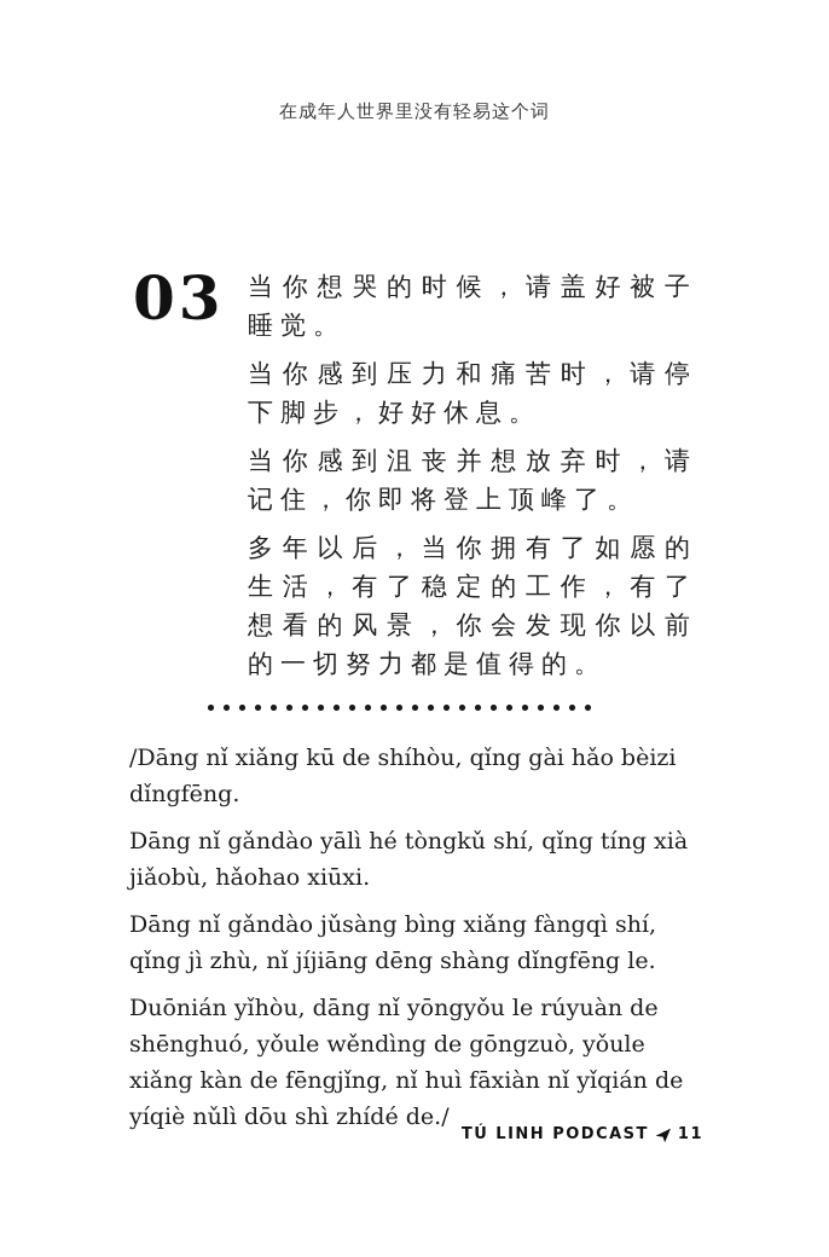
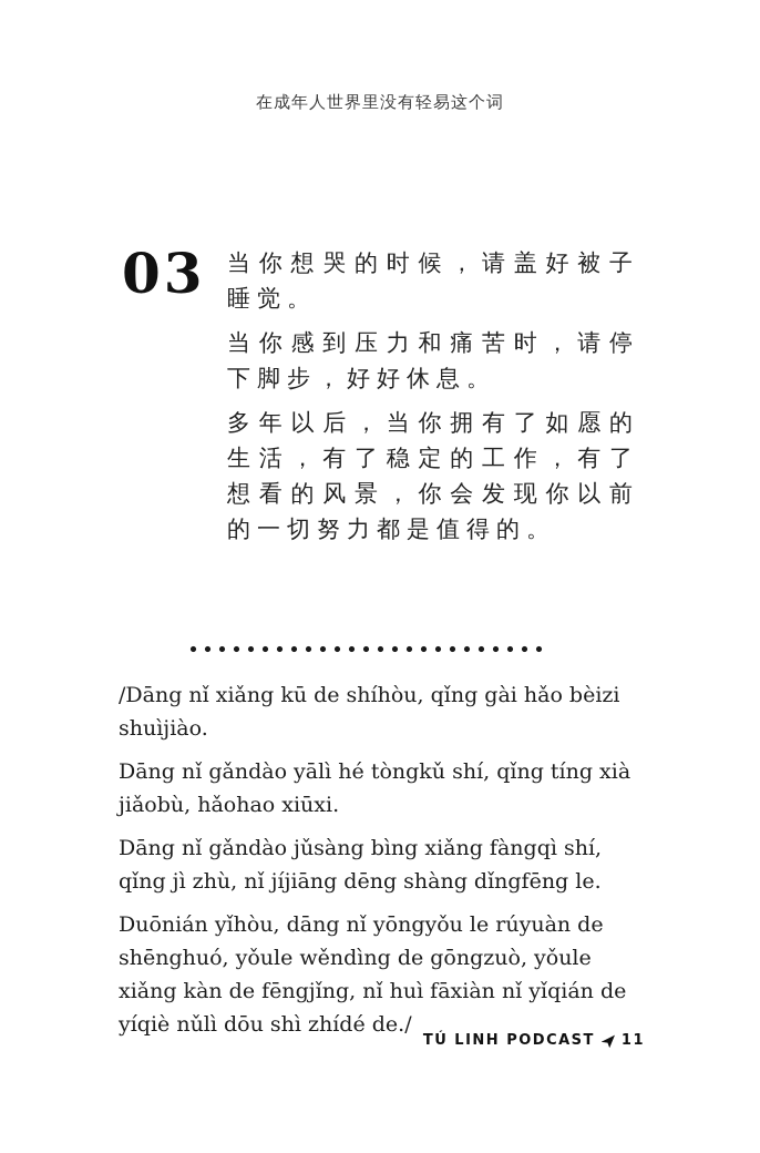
  在成年人世界里没有轻易这个词
  03
  当你想哭的时候，请盖好被子睡觉。
  当你感到压力和痛苦时，请停下脚步，好好休息。
- 当你感到沮丧并想放弃时，请记住，你即将登上顶峰了。
  多年以后，当你拥有了如愿的生活，有了稳定的工作，有了想看的风景，你会发现你以前的一切努力都是值得的。
- /Dāng nǐ xiǎng kū de shíhòu, qǐng gài hǎo bèizi dǐngfēng.
+ /Dāng nǐ xiǎng kū de shíhòu, qǐng gài hǎo bèizi shuìjiào.
  Dāng nǐ gǎndào yālì hé tòngkǔ shí, qǐng tíng xià jiǎobù, hǎohao xiūxi.
  Dāng nǐ gǎndào jǔsàng bìng xiǎng fàngqì shí, qǐng jì zhù, nǐ jíjiāng dēng shàng dǐngfēng le.
  Duōnián yǐhòu, dāng nǐ yōngyǒu le rúyuàn de shēnghuó, yǒule wěndìng de gōngzuò, yǒule xiǎng kàn de fēngjǐng, nǐ huì fāxiàn nǐ yǐqián de yíqiè nǔlì dōu shì zhídé de./
  TÚ LINH PODCAST
  11
